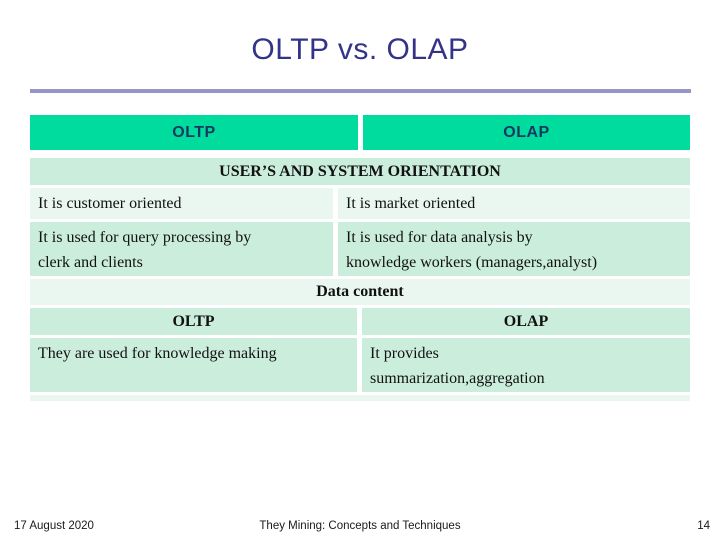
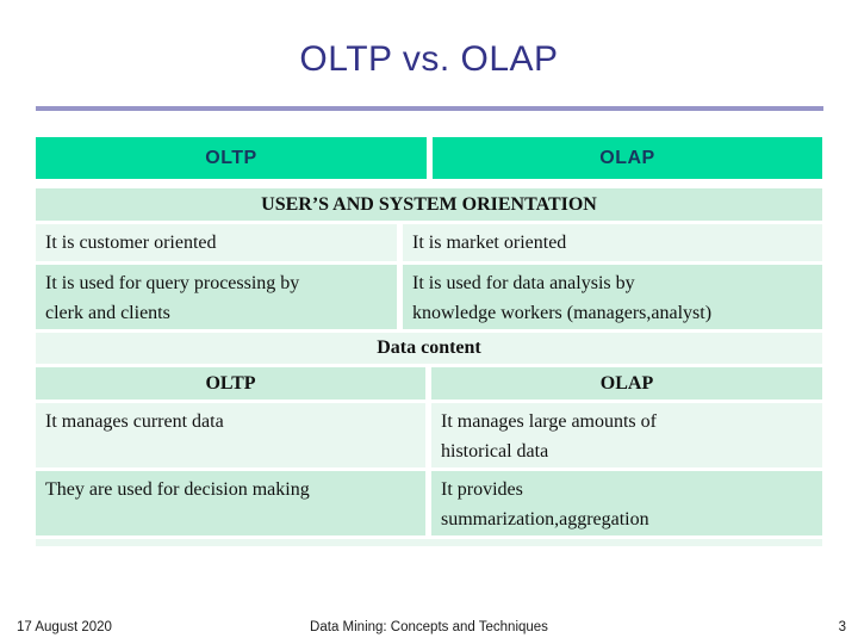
  OLTP vs. OLAP
  OLTP
  OLAP
  USER’S AND SYSTEM ORIENTATION
  It is customer oriented
  It is market oriented
  It is used for query processing by
  clerk and clients
  It is used for data analysis by
  knowledge workers (managers,analyst)
  Data content
  OLTP
  OLAP
+ It manages current data
+ It manages large amounts of
+ historical data
- They are used for knowledge making
+ They are used for decision making
  It provides
  summarization,aggregation
  17 August 2020
- They Mining: Concepts and Techniques
+ Data Mining: Concepts and Techniques
- 14
+ 3
